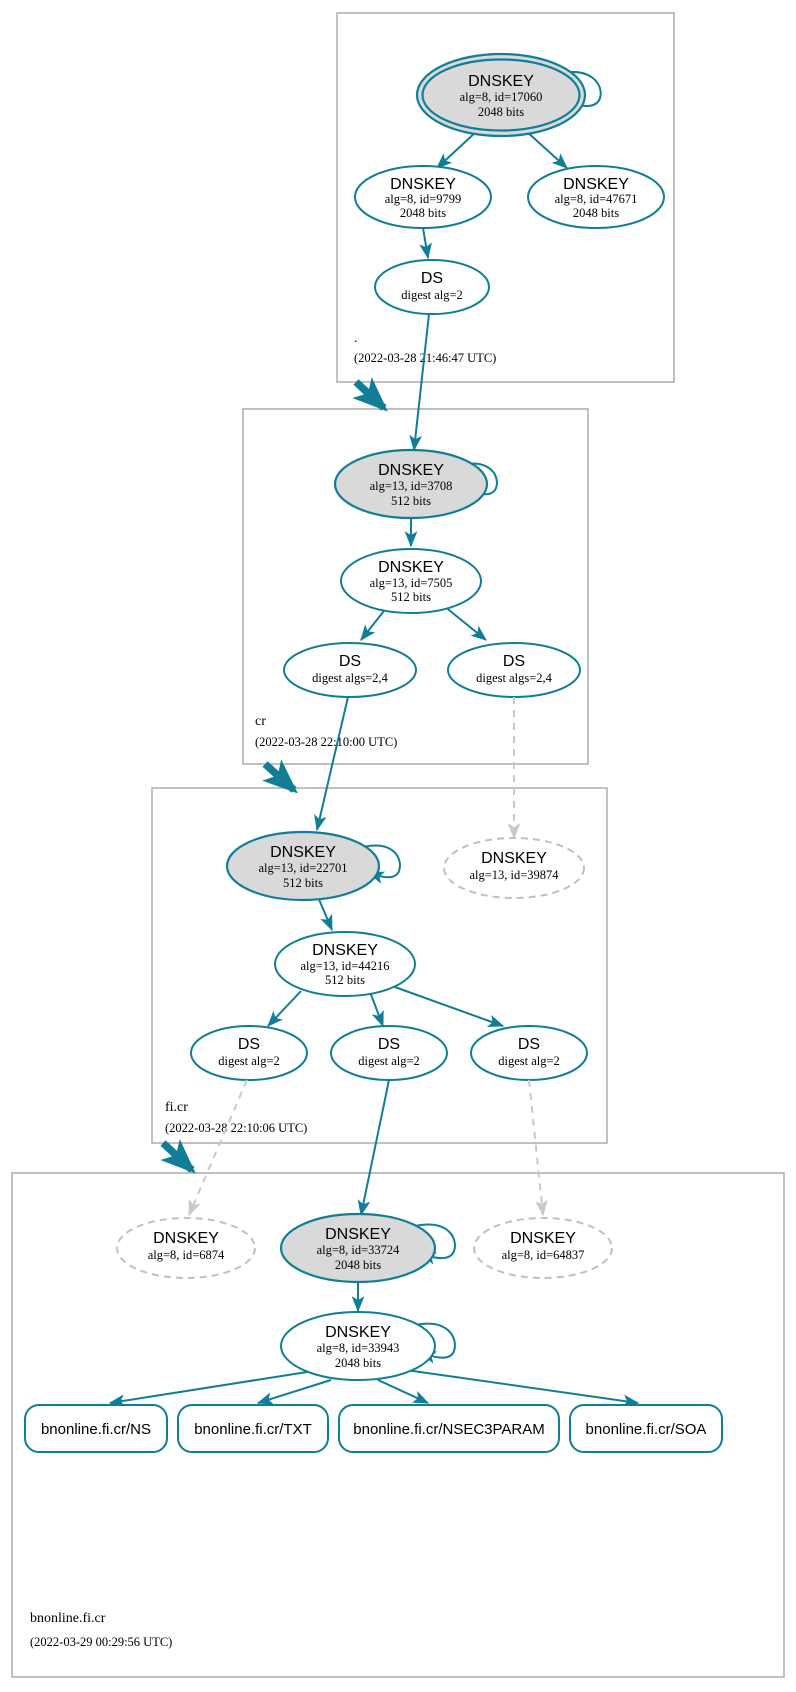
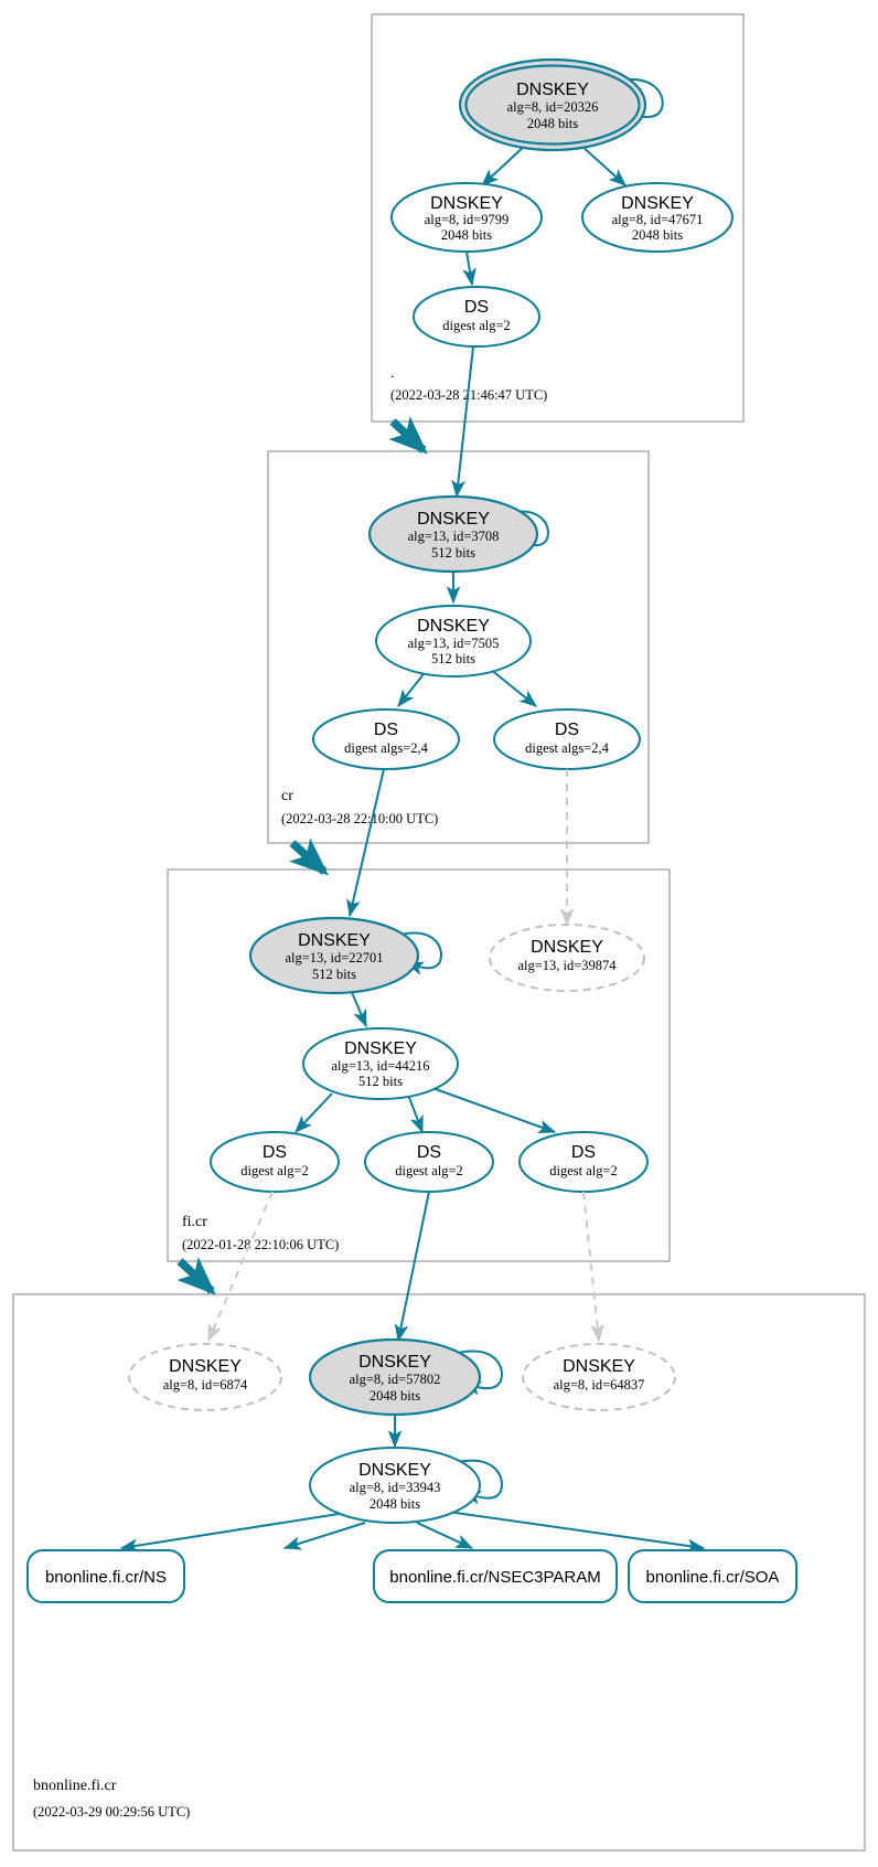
  DNSKEY
- alg=8, id=17060
+ alg=8, id=20326
  2048 bits
  DNSKEY
  alg=8, id=9799
  2048 bits
  DNSKEY
  alg=8, id=47671
  2048 bits
  DS
  digest alg=2
  .
  (2022-03-28 21:46:47 UTC)
  DNSKEY
  alg=13, id=3708
  512 bits
  DNSKEY
  alg=13, id=7505
  512 bits
  DS
  digest algs=2,4
  DS
  digest algs=2,4
  cr
  (2022-03-28 22:10:00 UTC)
  DNSKEY
  alg=13, id=22701
  512 bits
  DNSKEY
  alg=13, id=39874
  DNSKEY
  alg=13, id=44216
  512 bits
  DS
  digest alg=2
  DS
  digest alg=2
  DS
  digest alg=2
  fi.cr
- (2022-03-28 22:10:06 UTC)
+ (2022-01-28 22:10:06 UTC)
  DNSKEY
  alg=8, id=6874
  DNSKEY
- alg=8, id=33724
+ alg=8, id=57802
  2048 bits
  DNSKEY
  alg=8, id=64837
  DNSKEY
  alg=8, id=33943
  2048 bits
  bnonline.fi.cr/NS
- bnonline.fi.cr/TXT
  bnonline.fi.cr/NSEC3PARAM
  bnonline.fi.cr/SOA
  bnonline.fi.cr
  (2022-03-29 00:29:56 UTC)
